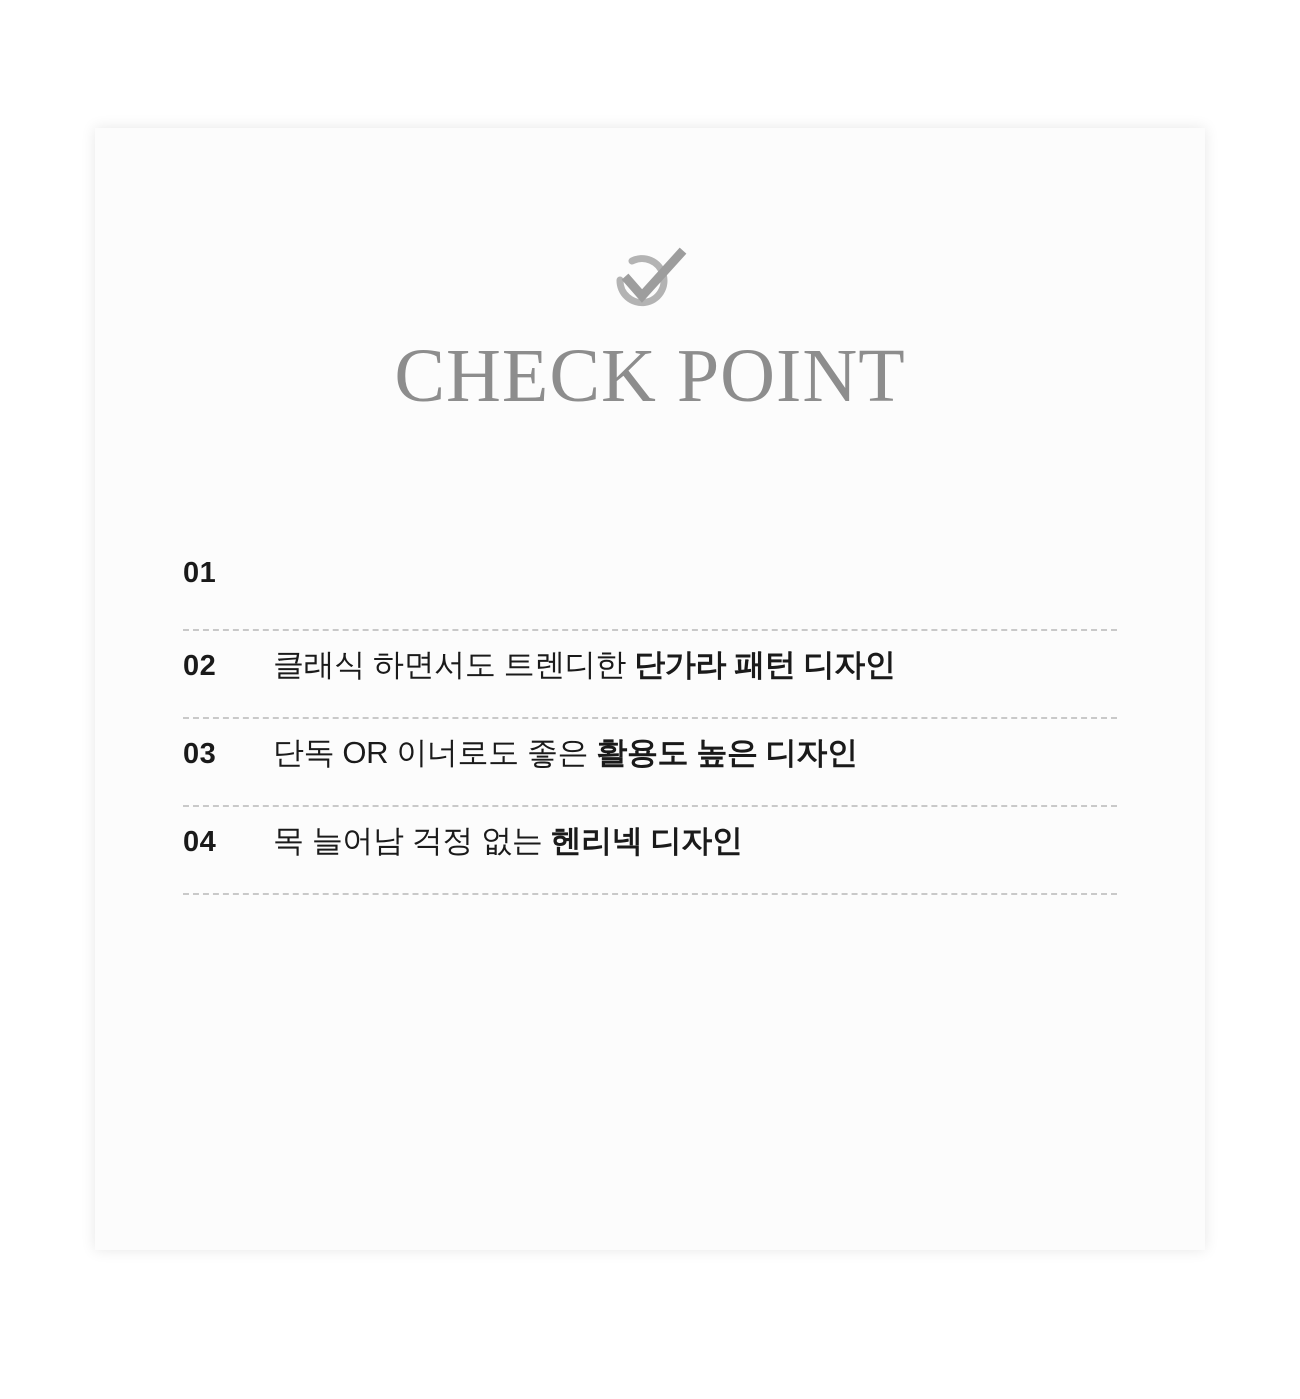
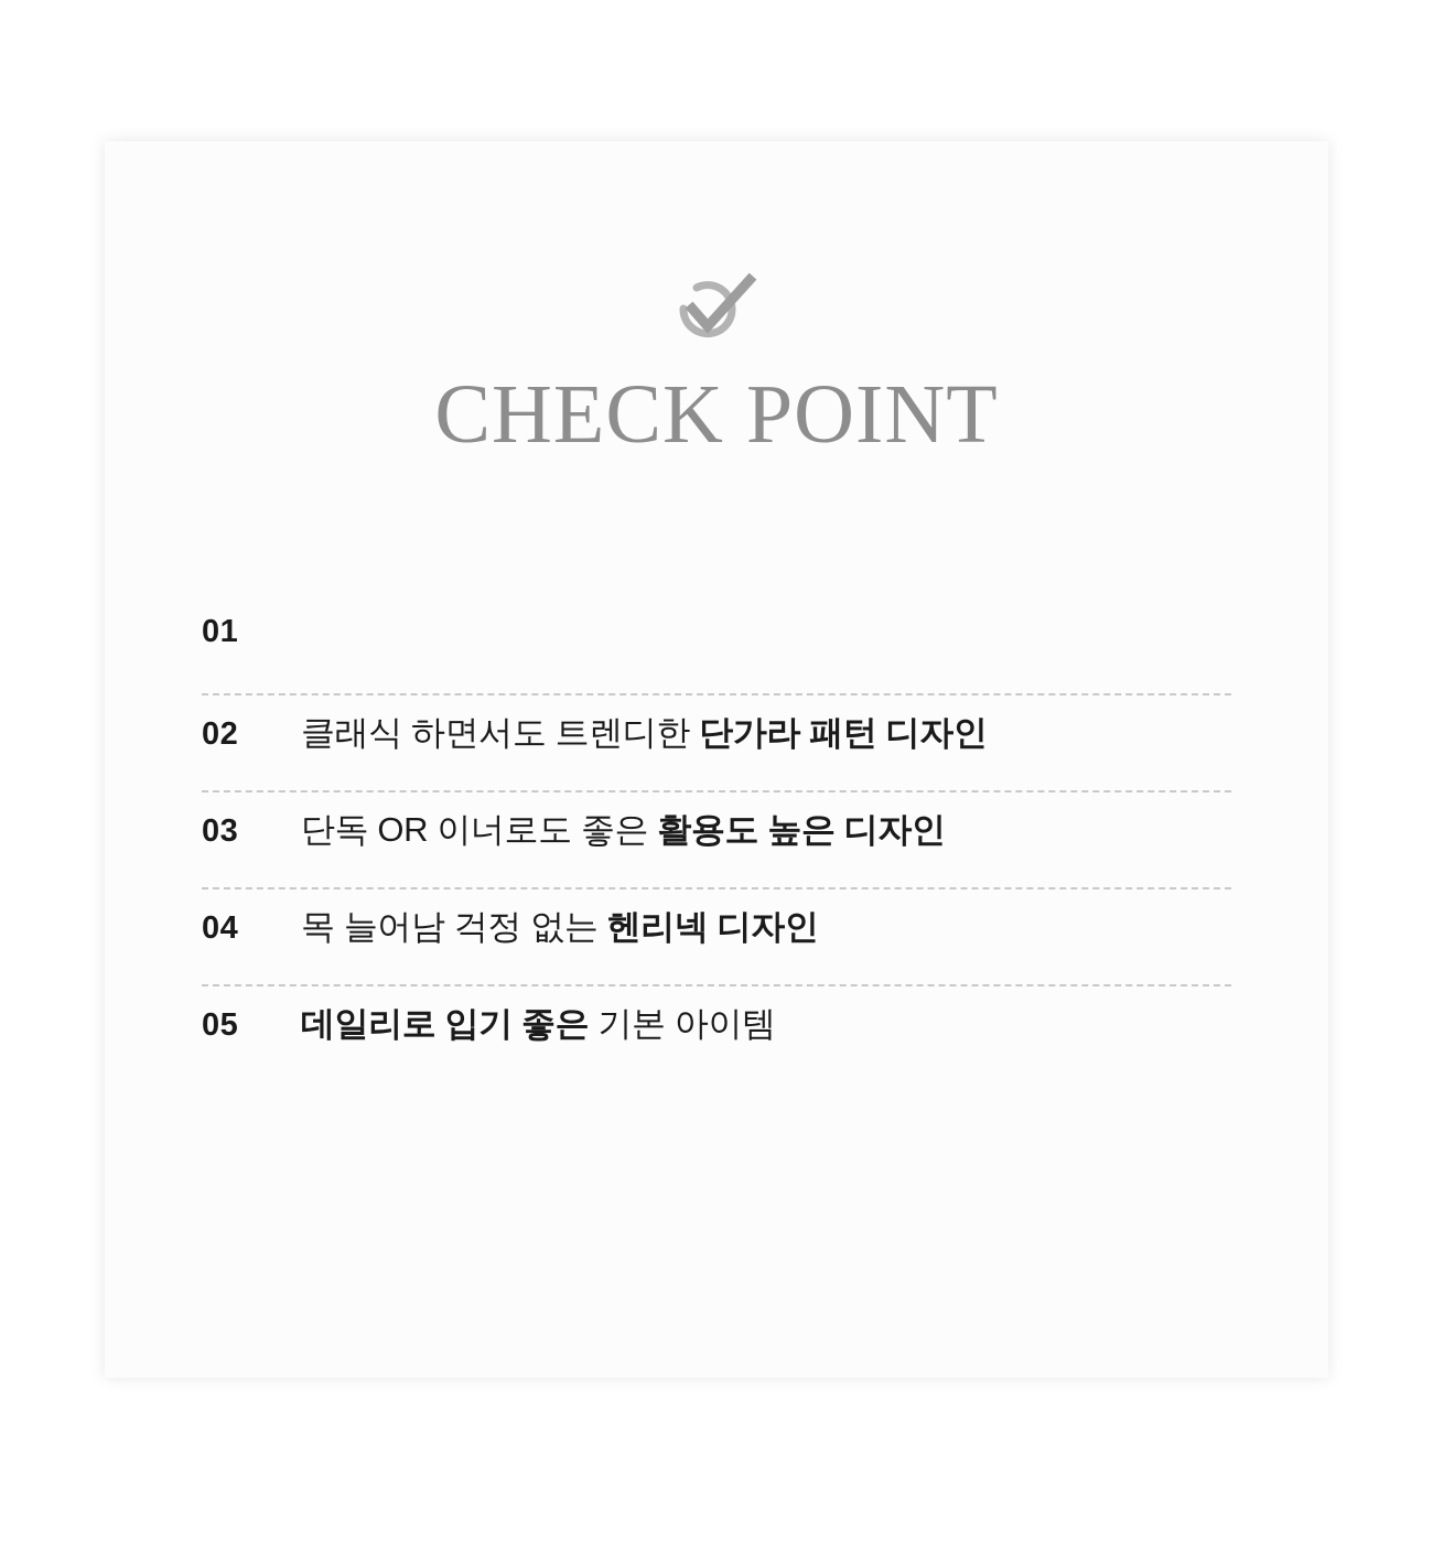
  CHECK POINT
  01
  02
  클래식 하면서도 트렌디한 단가라 패턴 디자인
  03
  단독 OR 이너로도 좋은 활용도 높은 디자인
  04
  목 늘어남 걱정 없는 헨리넥 디자인
+ 05
+ 데일리로 입기 좋은 기본 아이템
